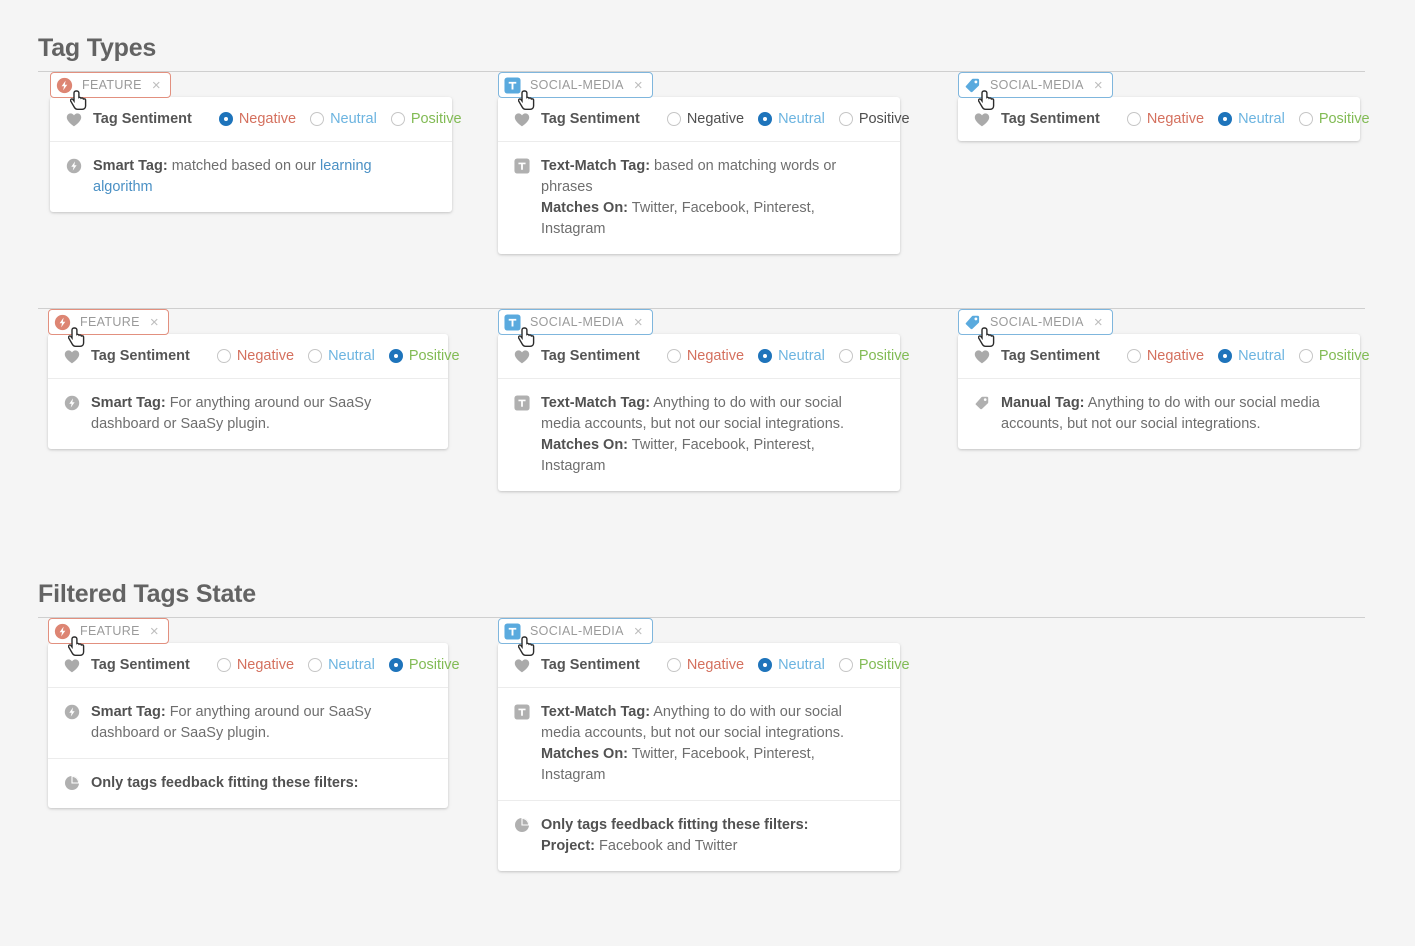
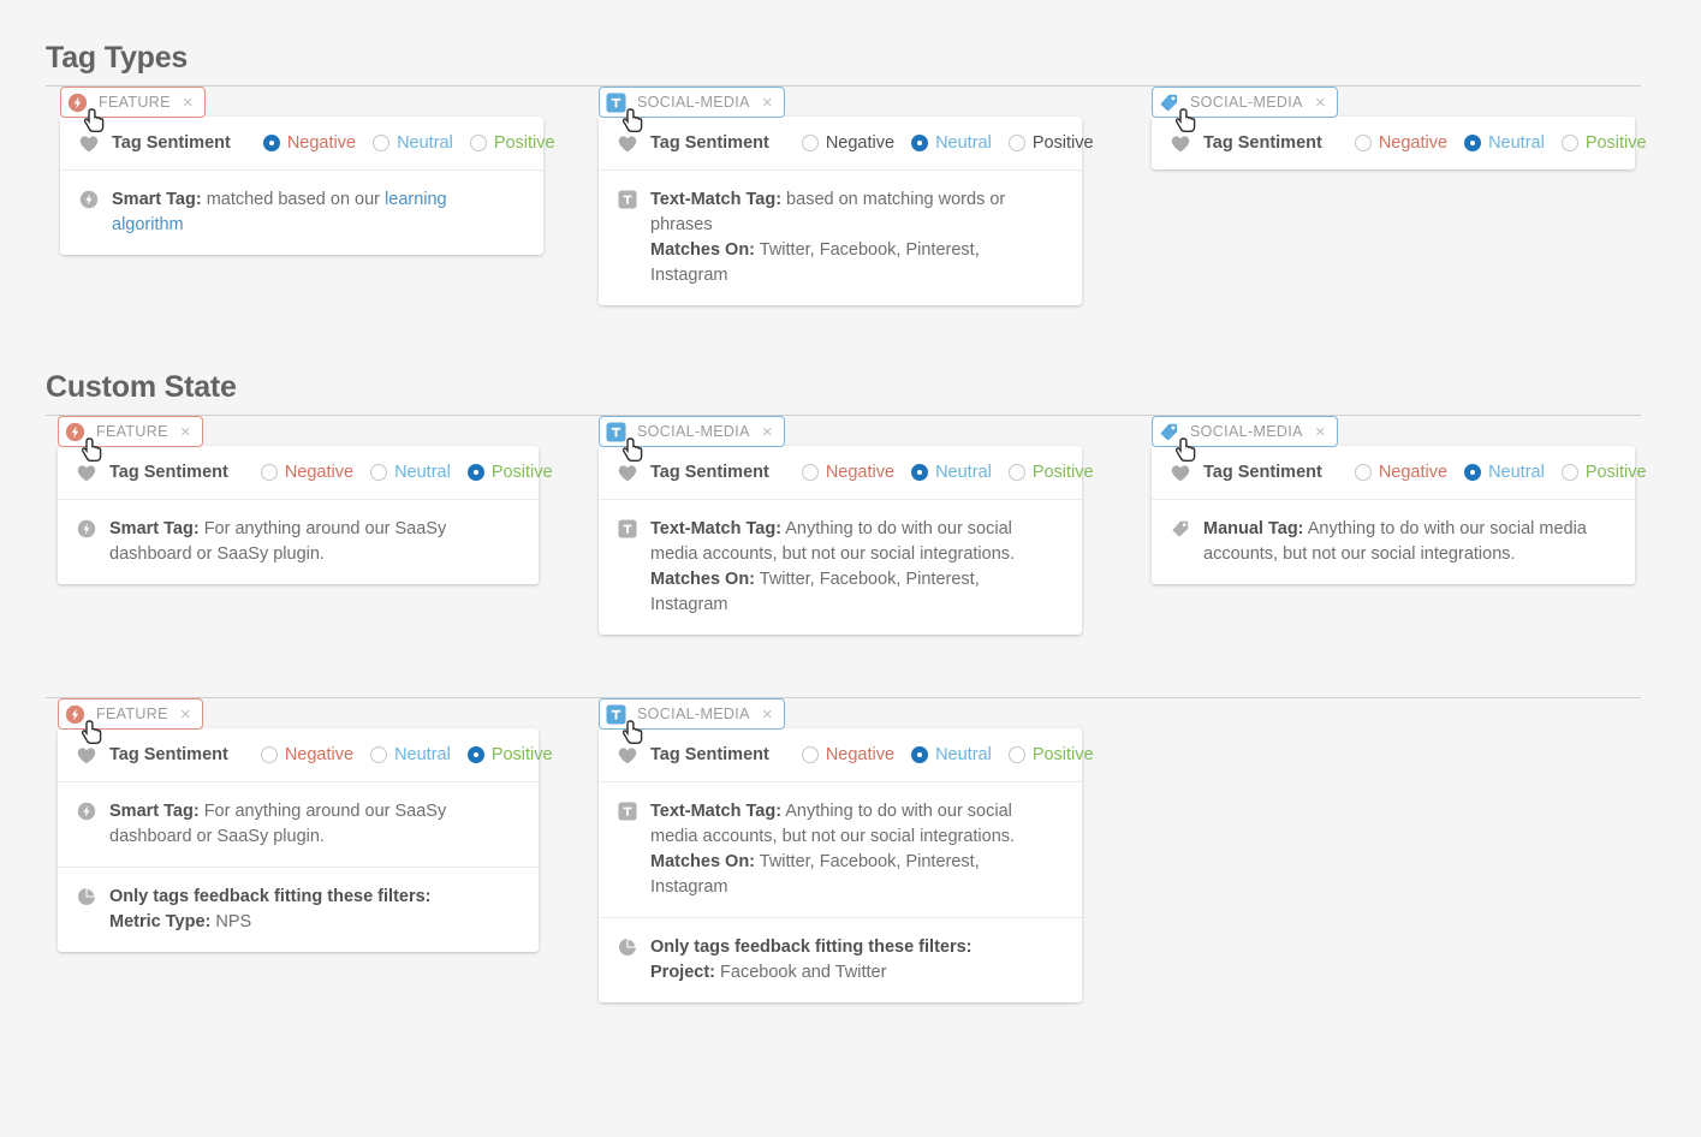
  Tag Types
  FEATURE
  ×
  Tag Sentiment
  Negative
  Neutral
  Positive
  Smart Tag: matched based on our learning algorithm
  SOCIAL-MEDIA
  ×
  Tag Sentiment
  Negative
  Neutral
  Positive
  Text-Match Tag: based on matching words or phrases
  Matches On: Twitter, Facebook, Pinterest, Instagram
  SOCIAL-MEDIA
  ×
  Tag Sentiment
  Negative
  Neutral
  Positive
+ Custom State
  FEATURE
  ×
  Tag Sentiment
  Negative
  Neutral
  Positive
  Smart Tag: For anything around our SaaSy dashboard or SaaSy plugin.
  SOCIAL-MEDIA
  ×
  Tag Sentiment
  Negative
  Neutral
  Positive
  Text-Match Tag: Anything to do with our social media accounts, but not our social integrations.
  Matches On: Twitter, Facebook, Pinterest, Instagram
  SOCIAL-MEDIA
  ×
  Tag Sentiment
  Negative
  Neutral
  Positive
  Manual Tag: Anything to do with our social media accounts, but not our social integrations.
- Filtered Tags State
  FEATURE
  ×
  Tag Sentiment
  Negative
  Neutral
  Positive
  Smart Tag: For anything around our SaaSy dashboard or SaaSy plugin.
  Only tags feedback fitting these filters:
+ Metric Type: NPS
  SOCIAL-MEDIA
  ×
  Tag Sentiment
  Negative
  Neutral
  Positive
  Text-Match Tag: Anything to do with our social media accounts, but not our social integrations.
  Matches On: Twitter, Facebook, Pinterest, Instagram
  Only tags feedback fitting these filters:
  Project: Facebook and Twitter
